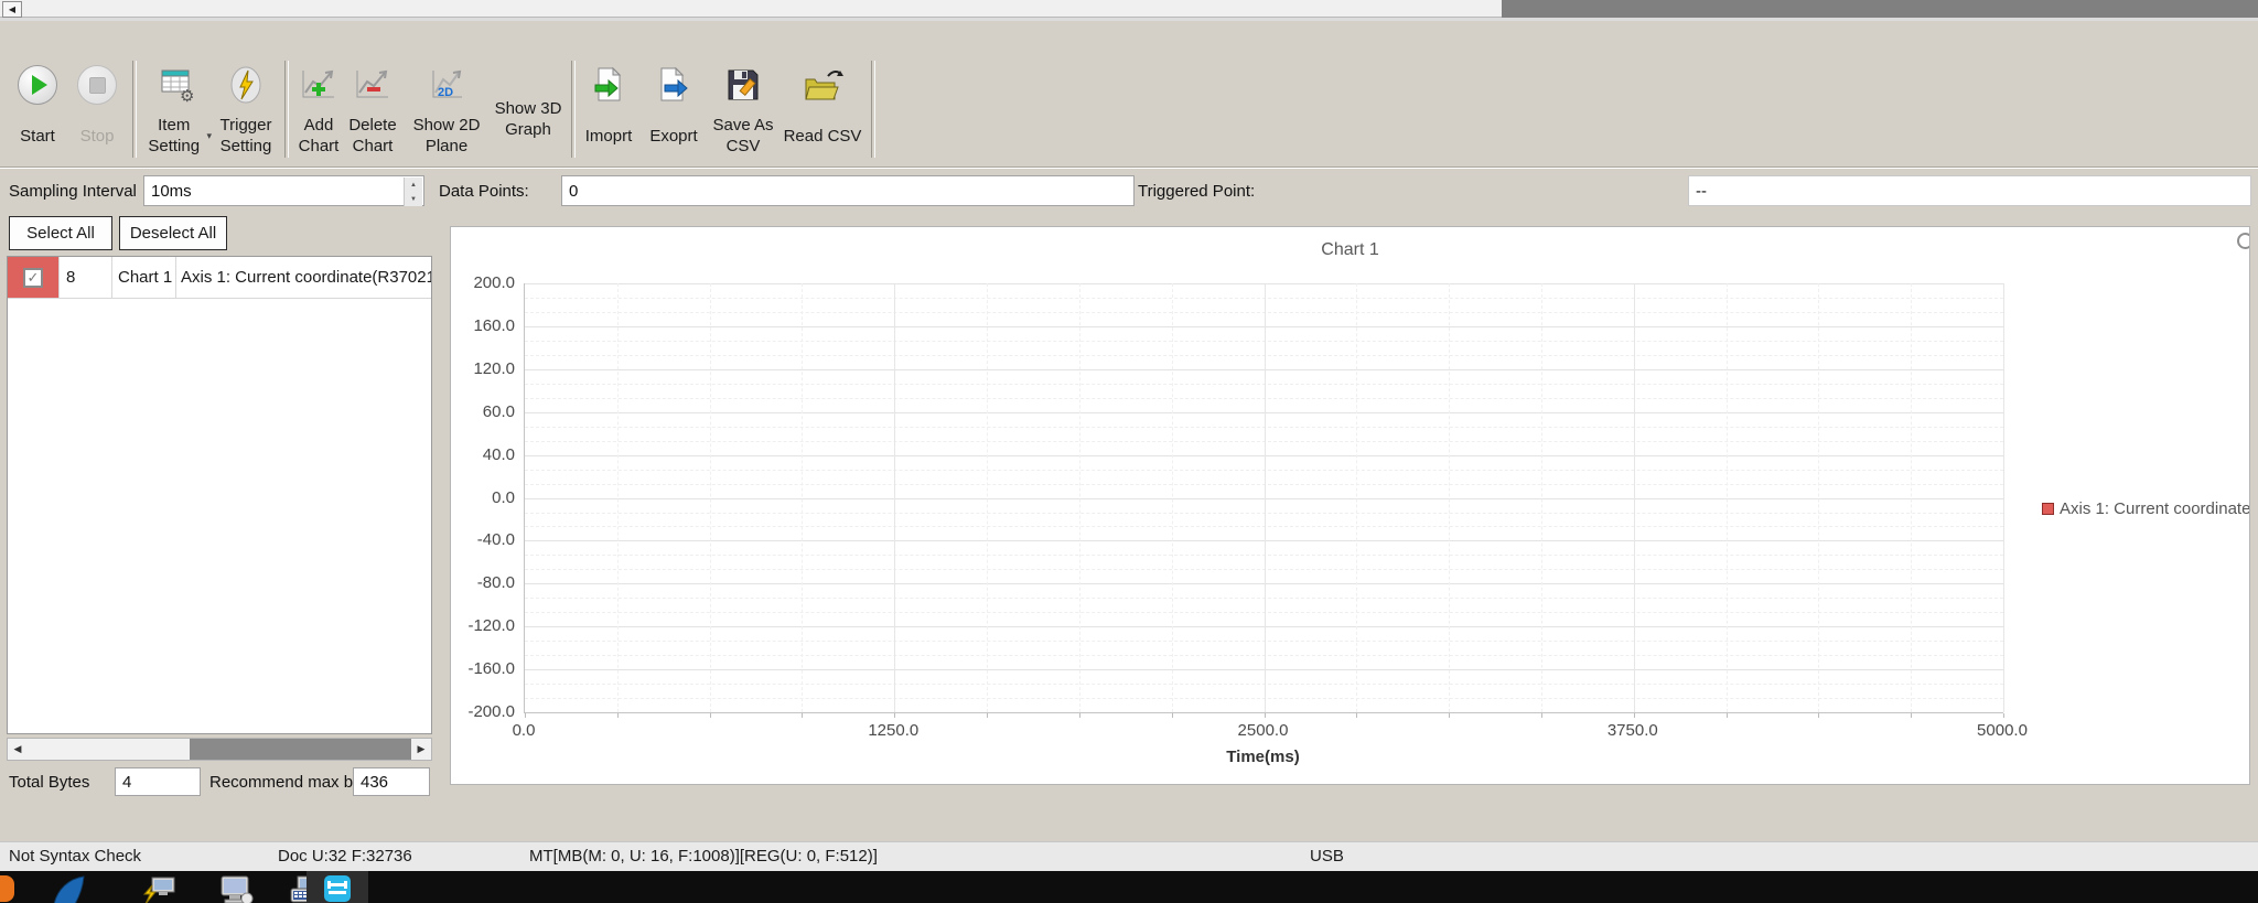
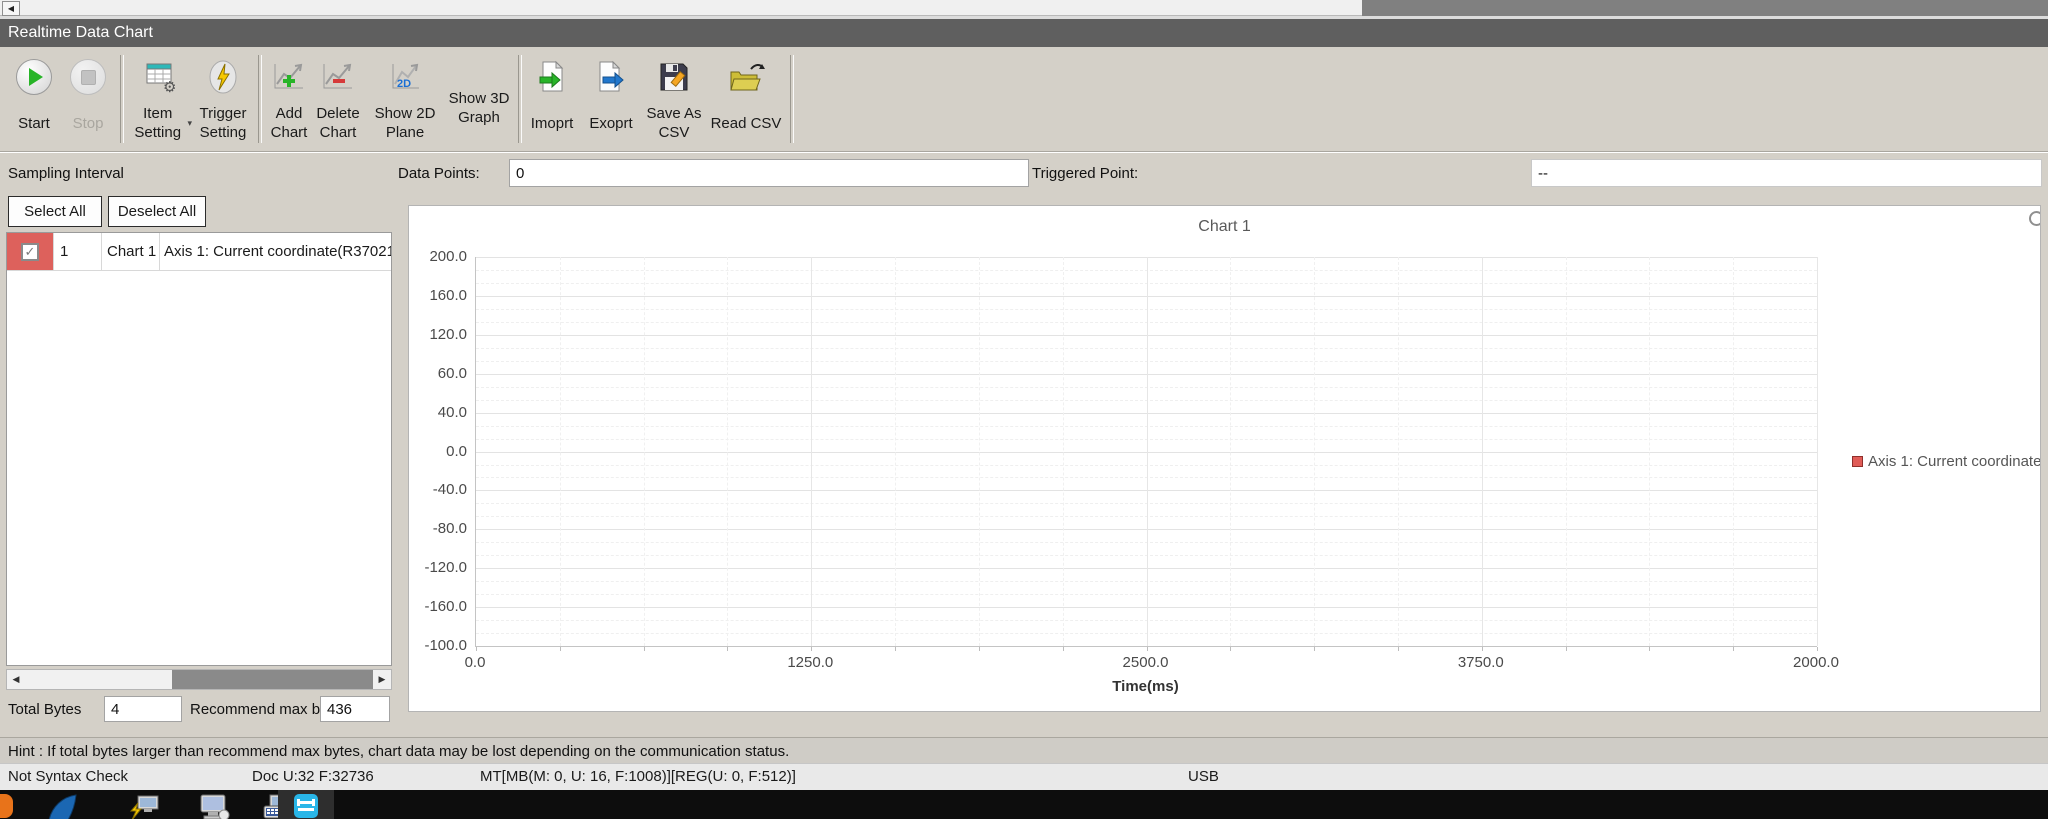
+ Realtime Data Chart
  Start
  Stop
  ⚙
  Item Setting
  ▾
  Trigger Setting
  Add Chart
  Delete Chart
  2D
  Show 2D Plane
  Show 3D Graph
  Imoprt
  Exoprt
  Save As CSV
  Read CSV
  Sampling Interval
- 10ms
  Data Points:
  0
  Triggered Point:
  --
  Select All
  Deselect All
- 8
+ 1
  Chart 1
  Axis 1: Current coordinate(R37021
  Total Bytes
  4
  Recommend max b
  436
  Chart 1
  200.0
  160.0
  120.0
  60.0
  40.0
  0.0
  -40.0
  -80.0
  -120.0
  -160.0
- -200.0
+ -100.0
  0.0
  1250.0
  2500.0
  3750.0
- 5000.0
+ 2000.0
  Time(ms)
  Axis 1: Current coordinate
+ Hint : If total bytes larger than recommend max bytes, chart data may be lost depending on the communication status.
  Not Syntax Check
  Doc U:32 F:32736
  MT[MB(M: 0, U: 16, F:1008)][REG(U: 0, F:512)]
  USB
